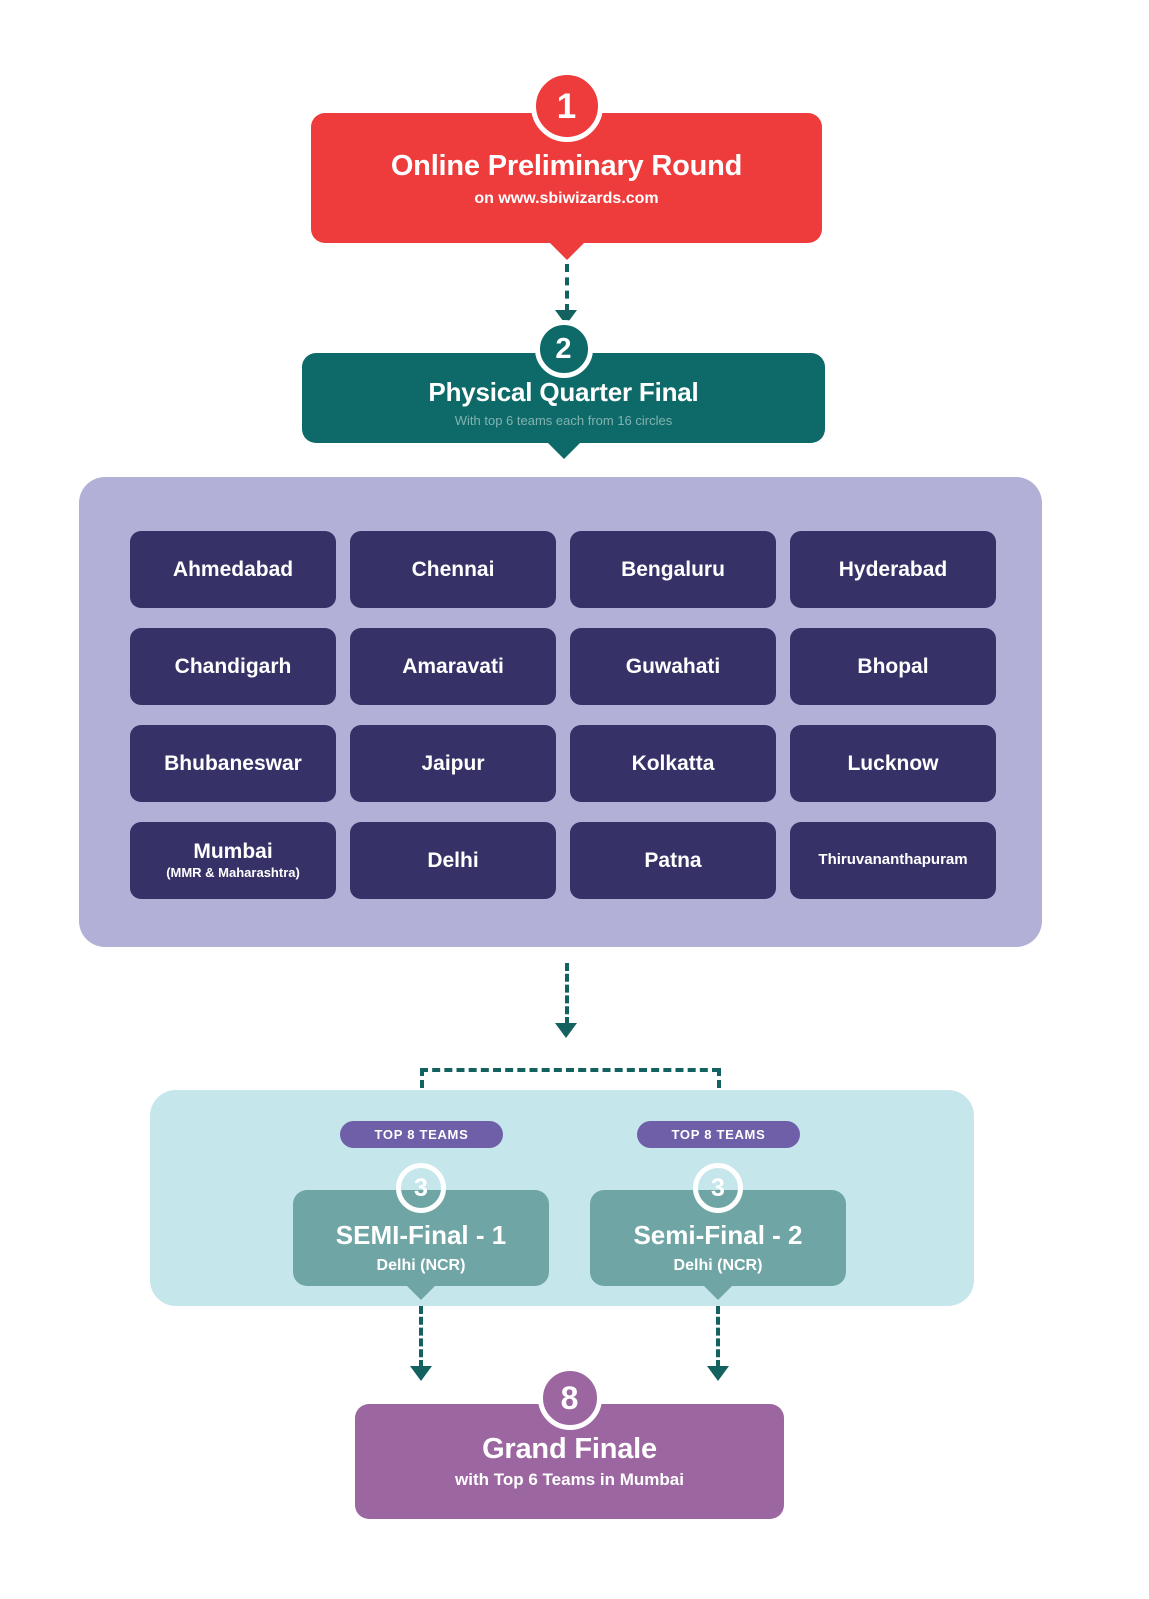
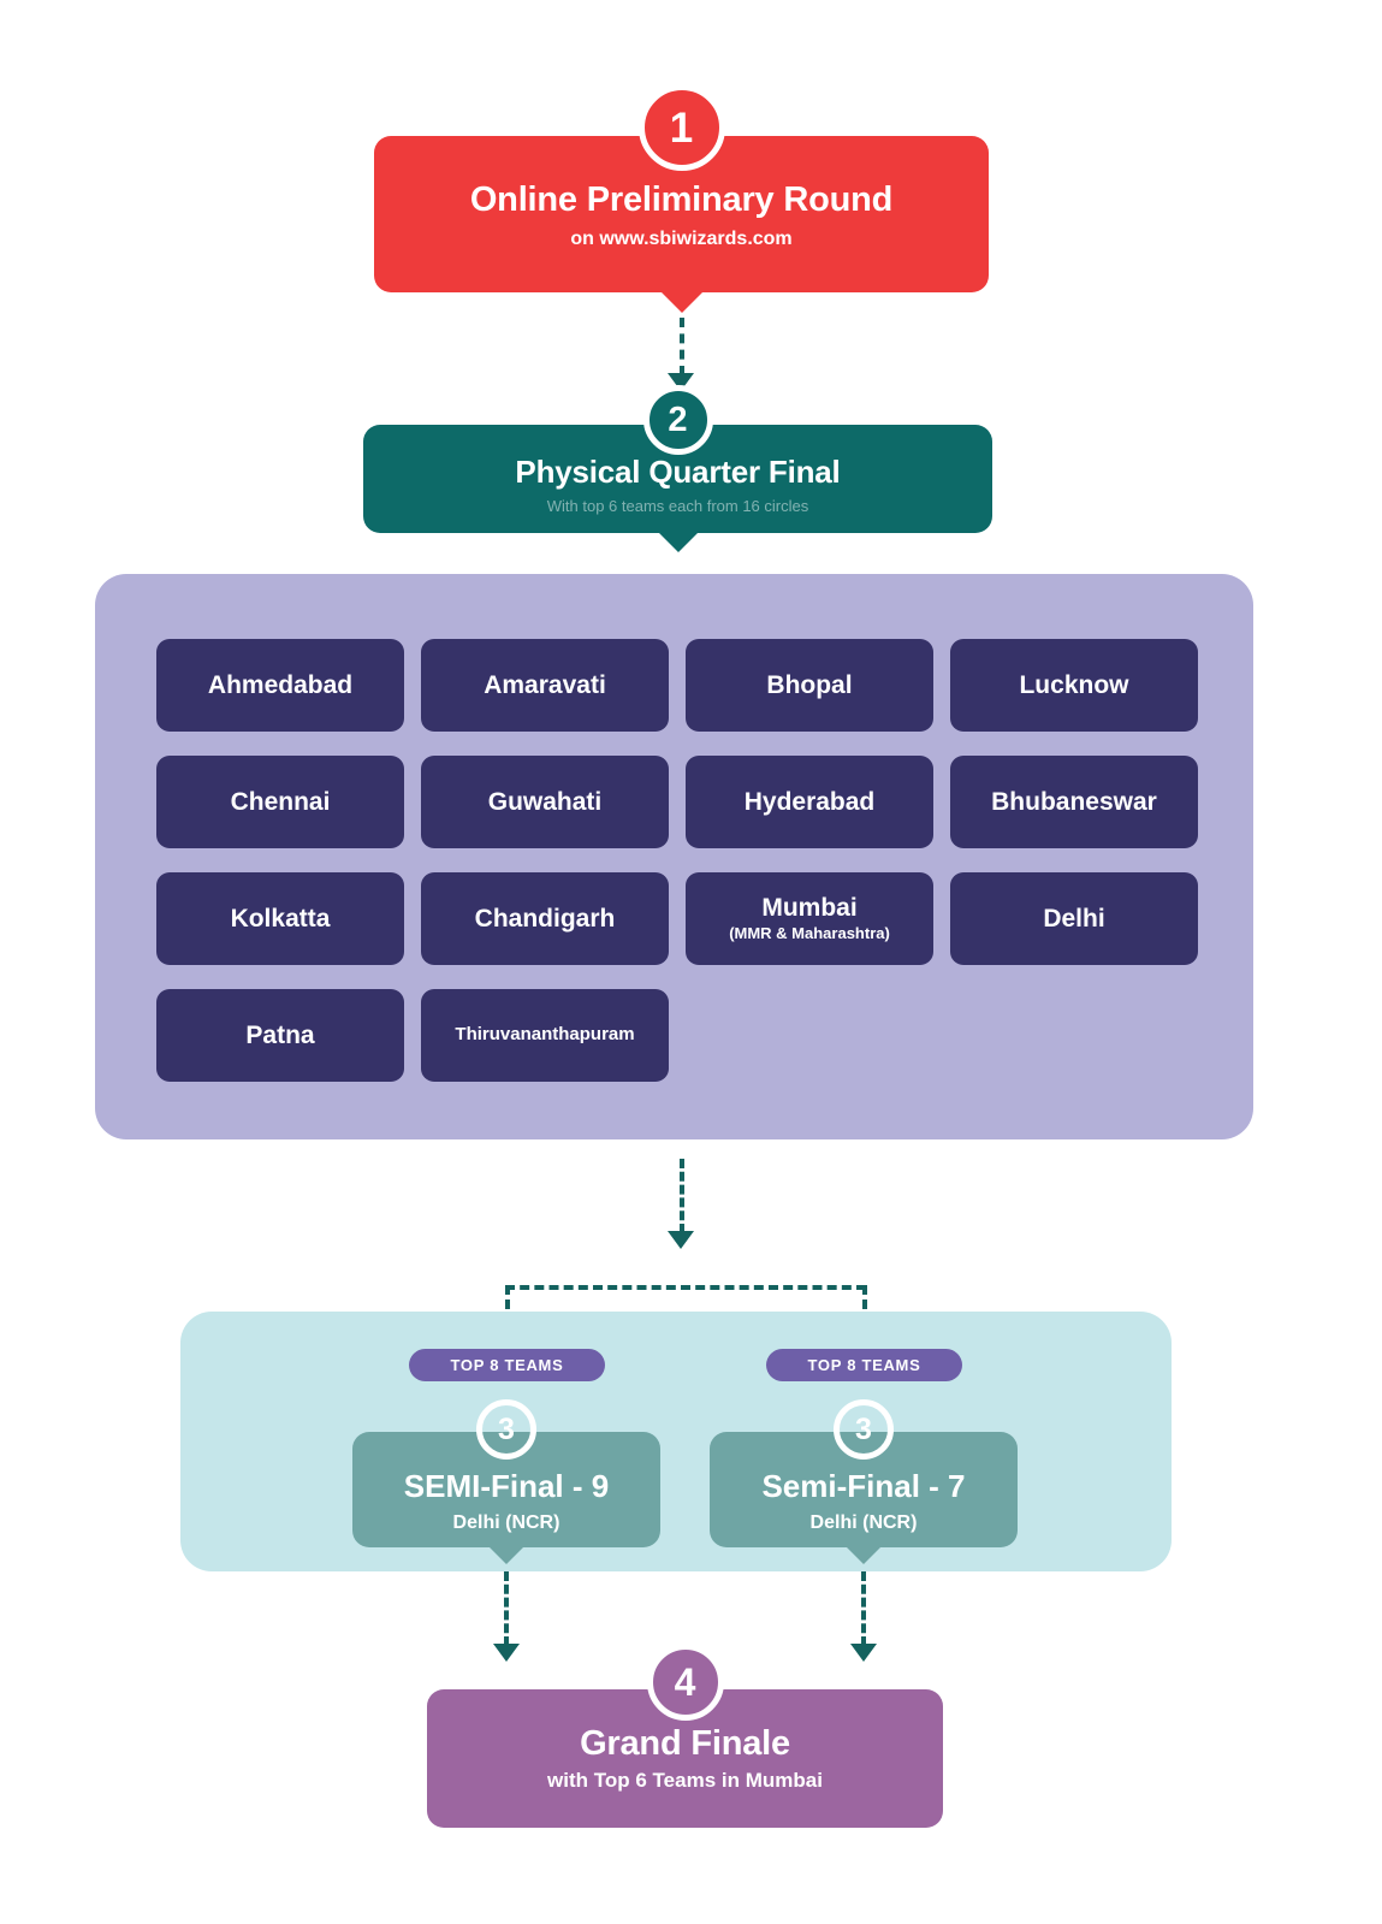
  1
  Online Preliminary Round
  on www.sbiwizards.com
  2
  Physical Quarter Final
  With top 6 teams each from 16 circles
  Ahmedabad
- Chennai
+ Amaravati
- Bengaluru
- Hyderabad
+ Bhopal
- Chandigarh
+ Lucknow
- Amaravati
+ Chennai
  Guwahati
- Bhopal
+ Hyderabad
  Bhubaneswar
- Jaipur
  Kolkatta
- Lucknow
+ Chandigarh
  Mumbai
  (MMR & Maharashtra)
  Delhi
  Patna
  Thiruvananthapuram
  TOP 8 TEAMS
  TOP 8 TEAMS
  3
- SEMI-Final - 1
+ SEMI-Final - 9
  Delhi (NCR)
  3
- Semi-Final - 2
+ Semi-Final - 7
  Delhi (NCR)
- 8
+ 4
  Grand Finale
  with Top 6 Teams in Mumbai
